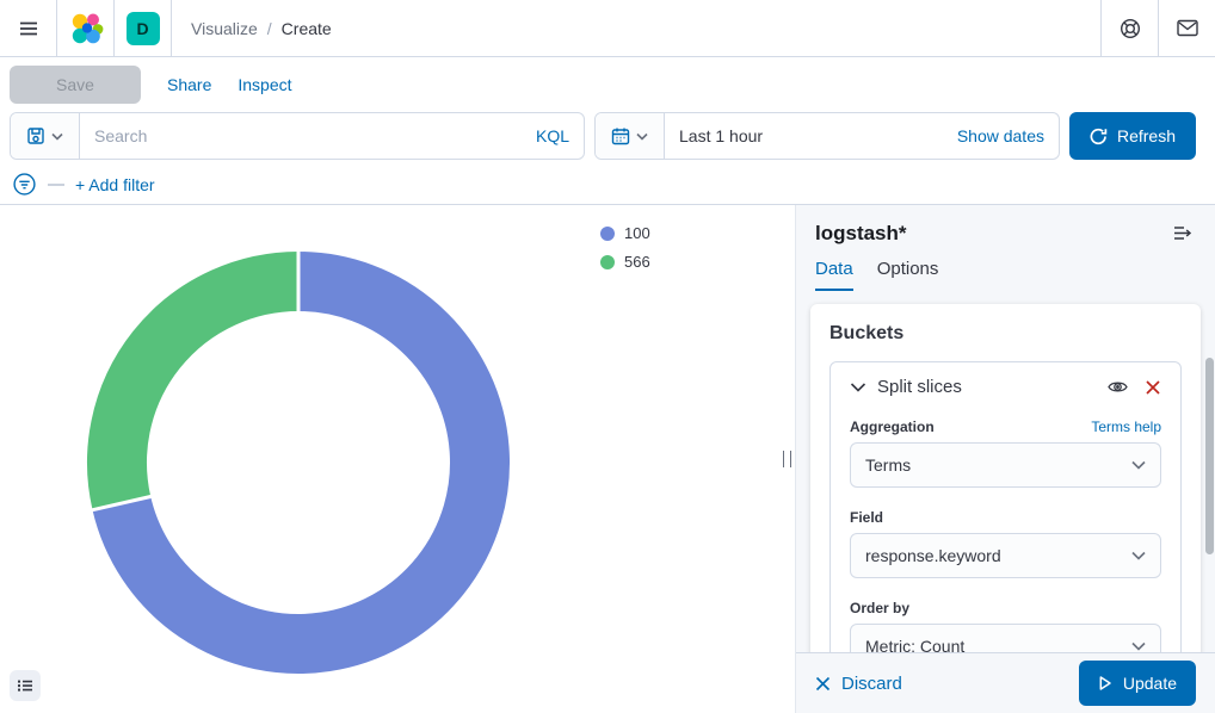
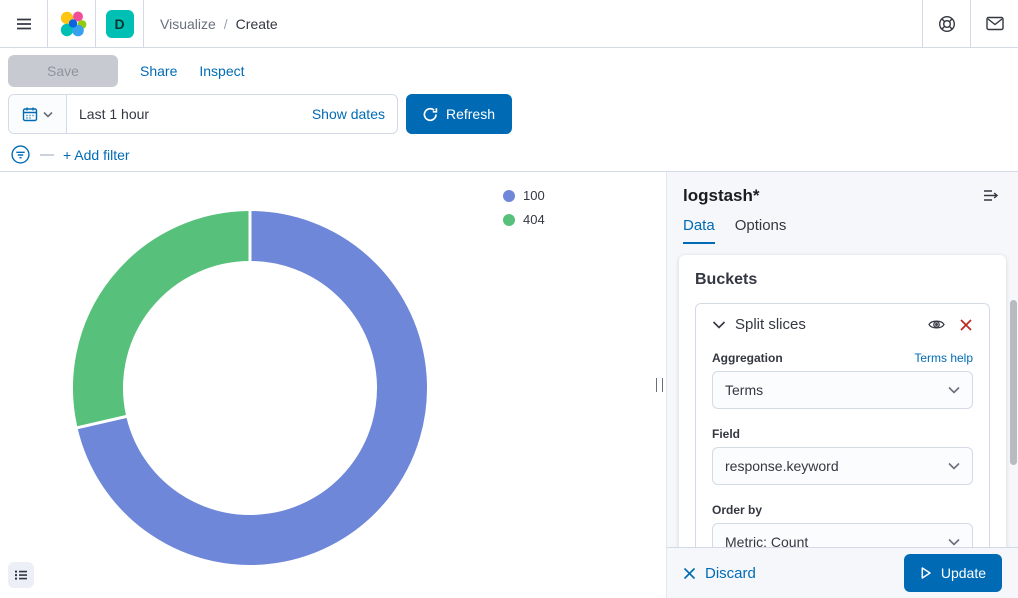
  D
  Visualize
  /
  Create
  Save
  Share
  Inspect
- Search
- KQL
  Last 1 hour
  Show dates
  Refresh
  + Add filter
  100
- 566
+ 404
  logstash*
  Data
  Options
  Buckets
  Split slices
  Aggregation
  Terms help
  Terms
  Field
  response.keyword
  Order by
  Metric: Count
  Discard
  Update
